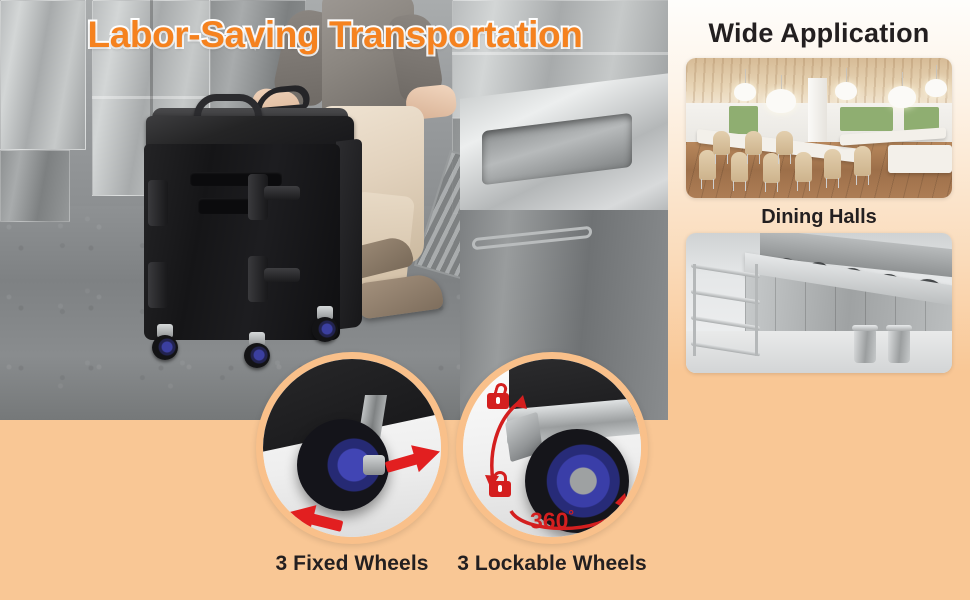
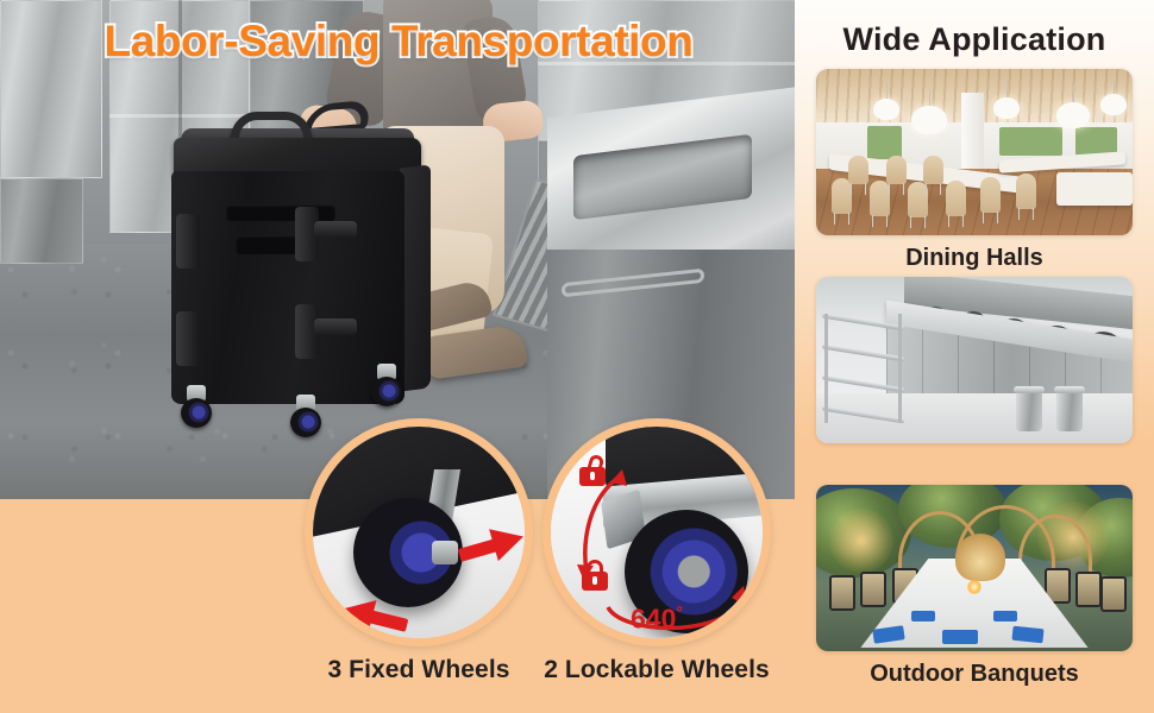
  Labor-Saving Transportation
  3 Fixed Wheels
- 360°
+ 640°
- 3 Lockable Wheels
+ 2 Lockable Wheels
  Wide Application
  Dining Halls
+ Outdoor Banquets
